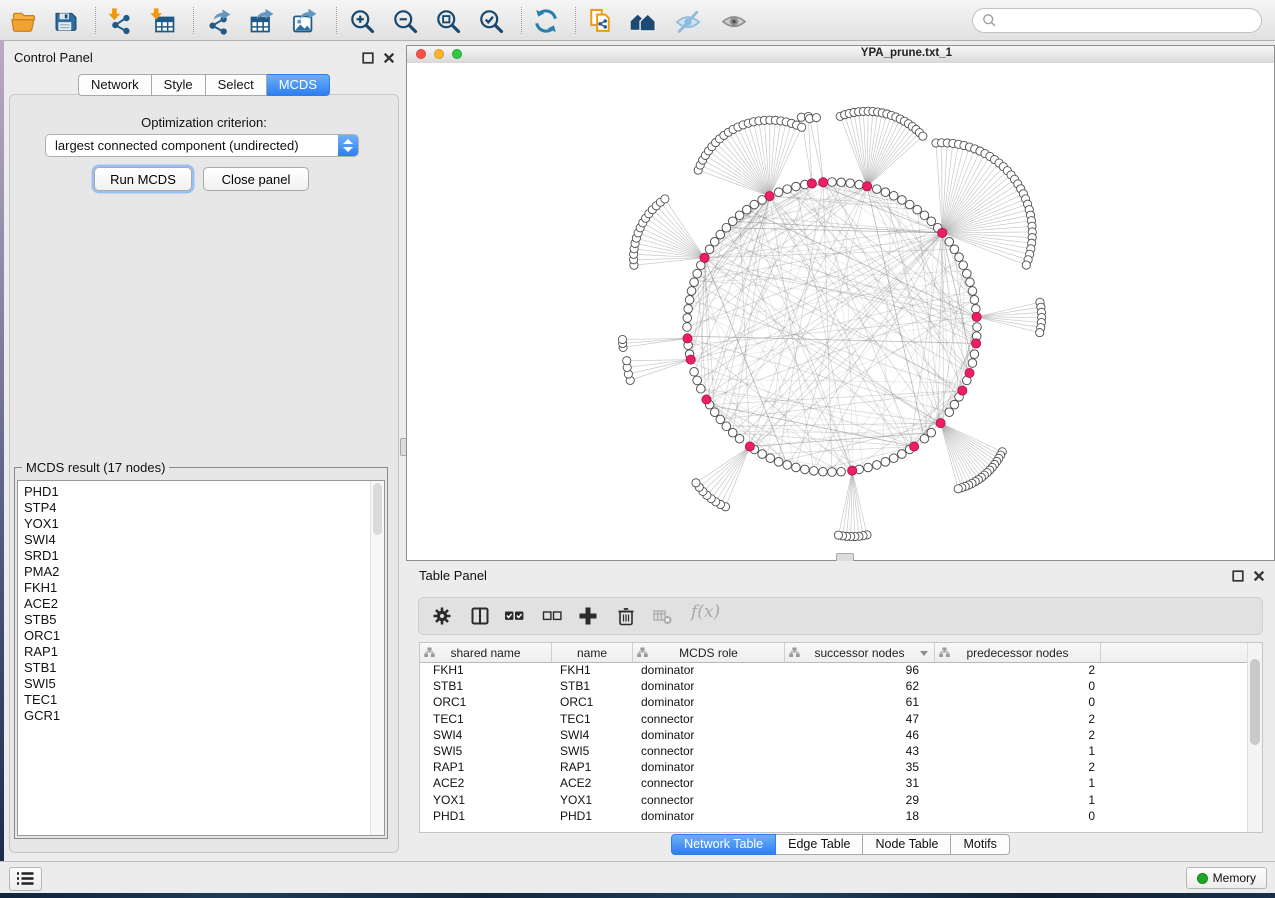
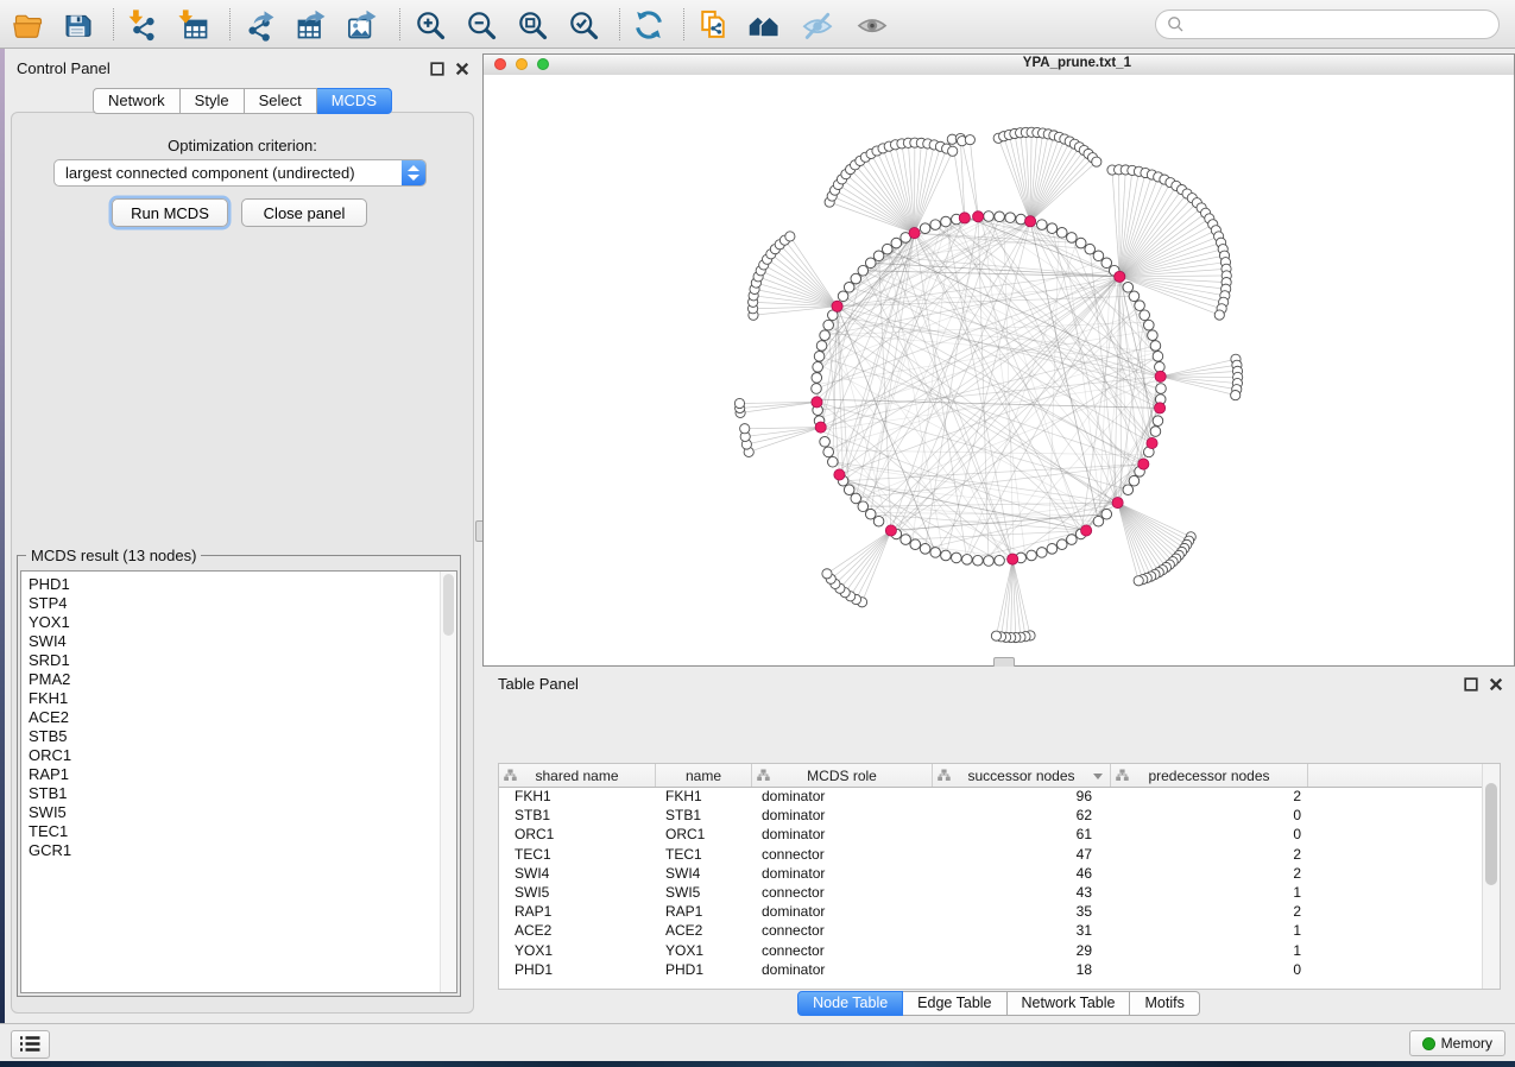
  Control Panel
  Network
  Style
  Select
  MCDS
  Optimization criterion:
  largest connected component (undirected)
  Run MCDS
  Close panel
- MCDS result (17 nodes)
+ MCDS result (13 nodes)
  PHD1
  STP4
  YOX1
  SWI4
  SRD1
  PMA2
  FKH1
  ACE2
  STB5
  ORC1
  RAP1
  STB1
  SWI5
  TEC1
  GCR1
  YPA_prune.txt_1
  Table Panel
- f(x)
  shared name
  name
  MCDS role
  successor nodes
  predecessor nodes
  FKH1
  FKH1
  dominator
  96
  2
  STB1
  STB1
  dominator
  62
  0
  ORC1
  ORC1
  dominator
  61
  0
  TEC1
  TEC1
  connector
  47
  2
  SWI4
  SWI4
  dominator
  46
  2
  SWI5
  SWI5
  connector
  43
  1
  RAP1
  RAP1
  dominator
  35
  2
  ACE2
  ACE2
  connector
  31
  1
  YOX1
  YOX1
  connector
  29
  1
  PHD1
  PHD1
  dominator
  18
  0
- Network Table
+ Node Table
  Edge Table
- Node Table
+ Network Table
  Motifs
  Memory
